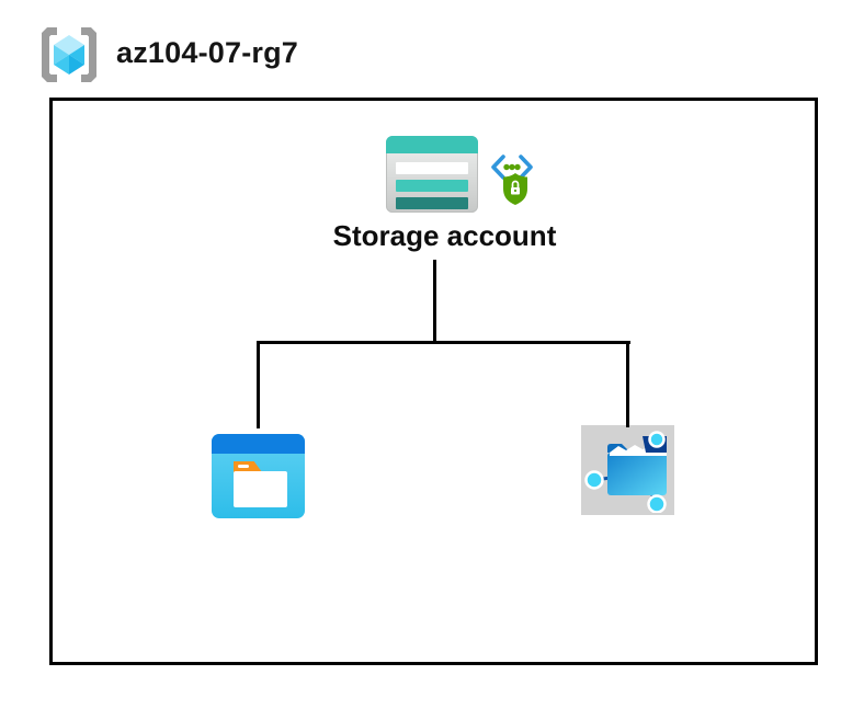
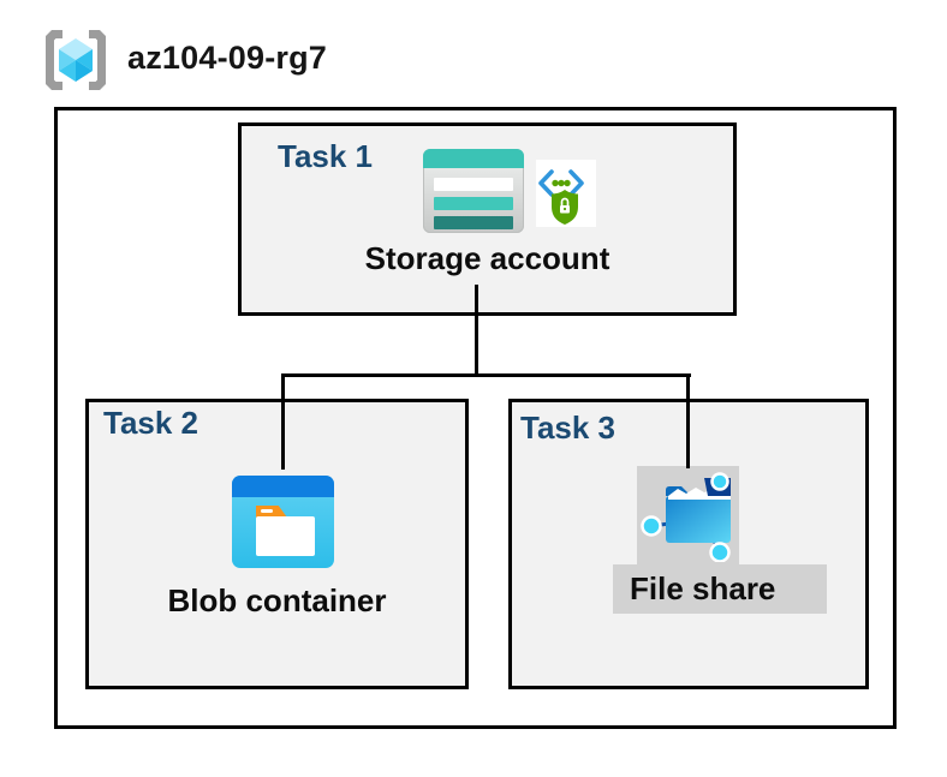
- az104-07-rg7
+ az104-09-rg7
+ Task 1
+ Task 2
+ Task 3
+ File share
  Storage account
+ Blob container
